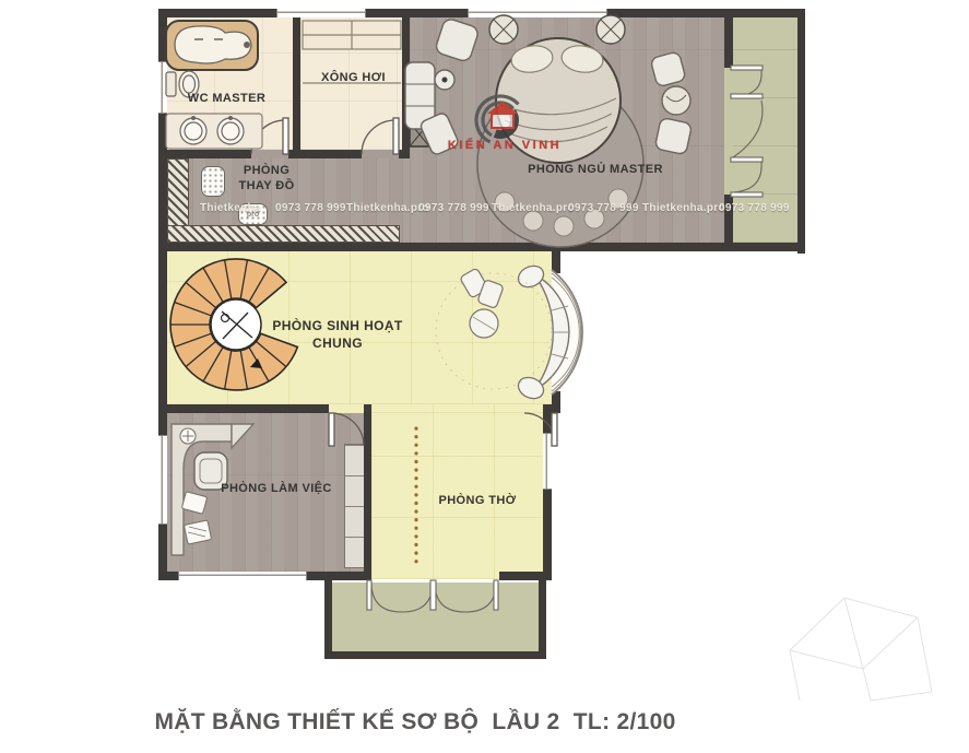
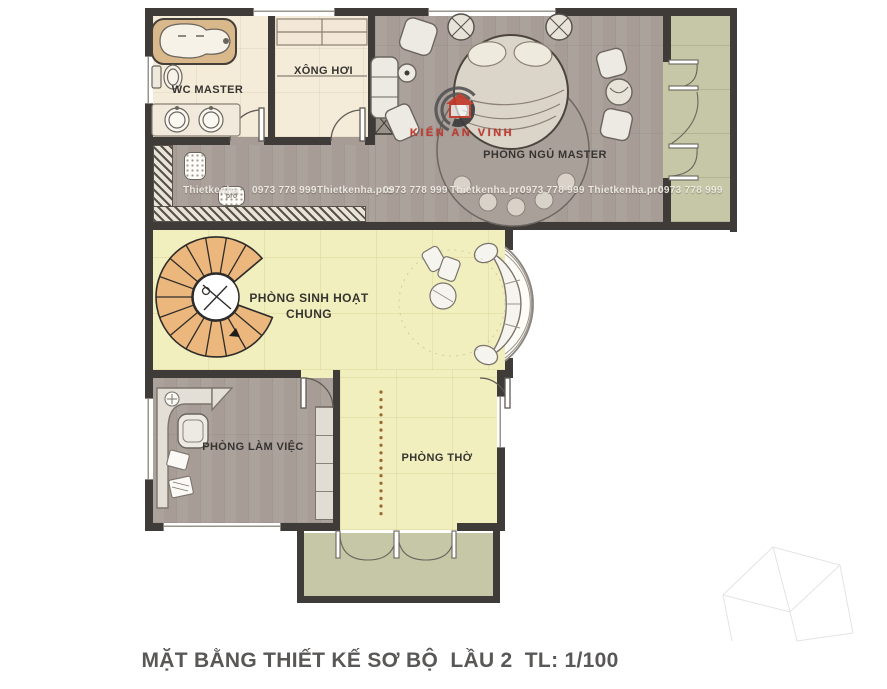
  WC MASTER
  XÔNG HƠI
  PHÒNG NGỦ MASTER
- PHÒNG
- THAY ĐỒ
  PHÒNG SINH HOẠT
  CHUNG
  PHÒNG LÀM VIỆC
  PHÒNG THỜ
  Thietkenha
  0973 778 999
  Thietkenha.pro
  0973 778 999
  Thietkenha.pro
  0973 778 999
  Thietkenha.pro
  0973 778 999
  KIẾN AN VINH
- MẶT BẰNG THIẾT KẾ SƠ BỘ LẦU 2 TL: 2/100
+ MẶT BẰNG THIẾT KẾ SƠ BỘ LẦU 2 TL: 1/100
